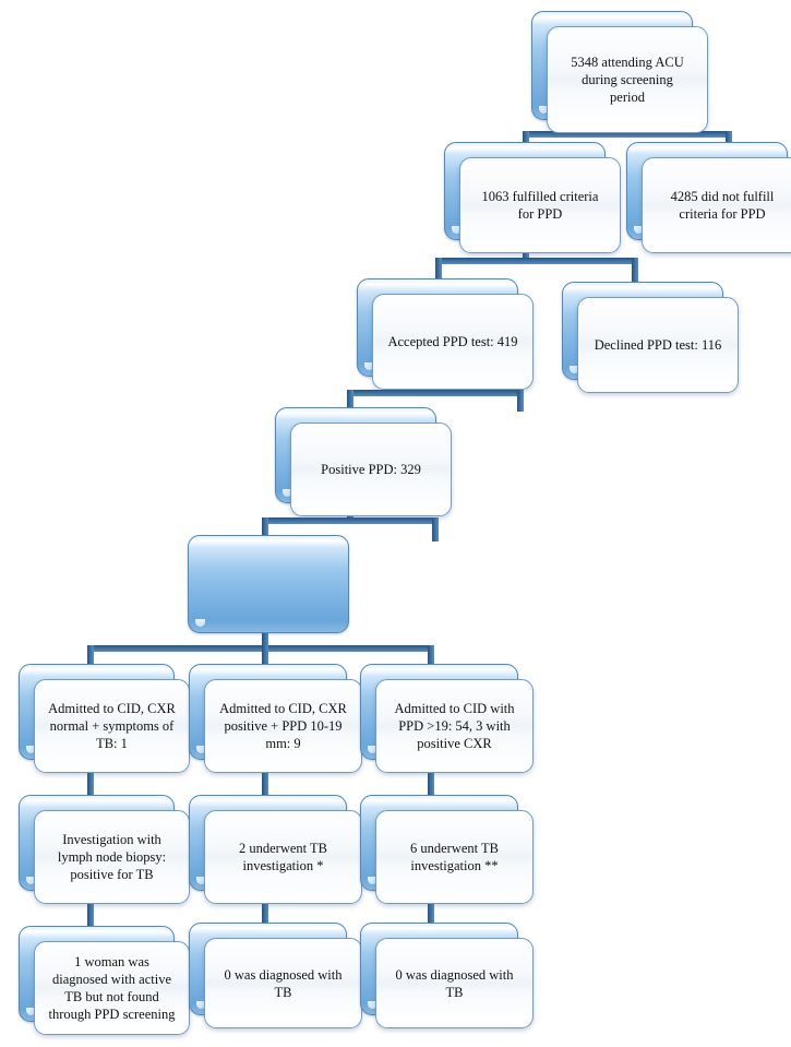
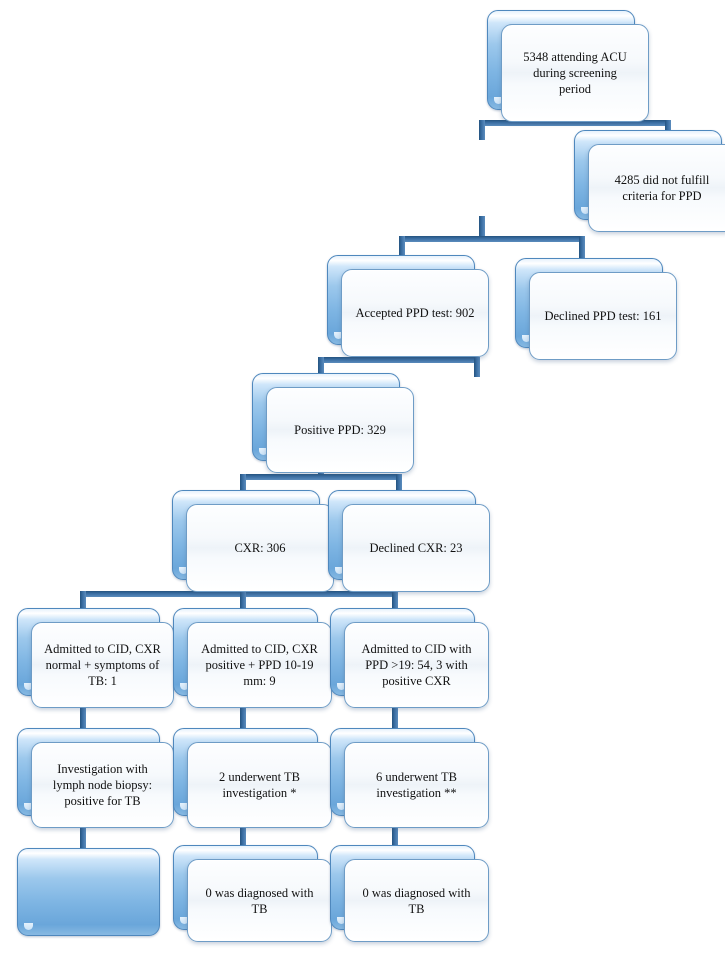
  5348 attending ACU
  during screening
  period
- 1063 fulfilled criteria
- for PPD
  4285 did not fulfill
  criteria for PPD
- Accepted PPD test: 419
+ Accepted PPD test: 902
- Declined PPD test: 116
+ Declined PPD test: 161
  Positive PPD: 329
+ CXR: 306
+ Declined CXR: 23
  Admitted to CID, CXR
  normal + symptoms of
  TB: 1
  Admitted to CID, CXR
  positive + PPD 10-19
  mm: 9
  Admitted to CID with
  PPD >19: 54, 3 with
  positive CXR
  Investigation with
  lymph node biopsy:
  positive for TB
  2 underwent TB
  investigation *
  6 underwent TB
  investigation **
- 1 woman was
- diagnosed with active
- TB but not found
- through PPD screening
  0 was diagnosed with
  TB
  0 was diagnosed with
  TB
